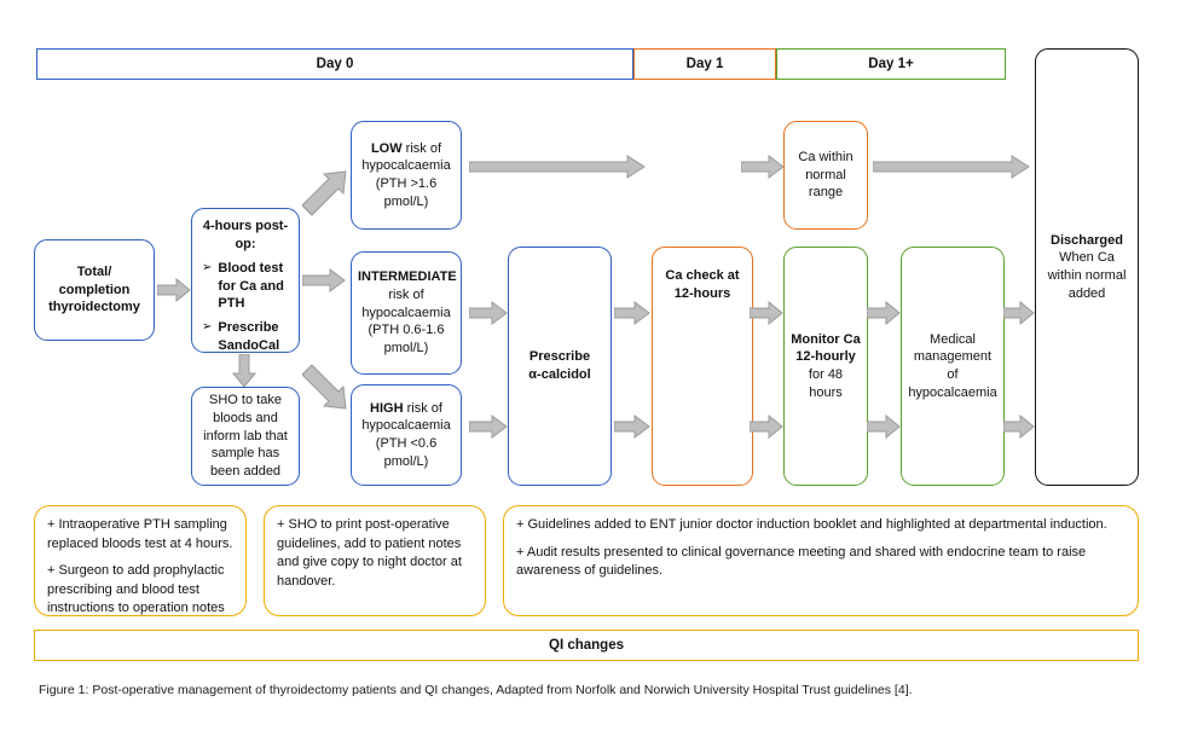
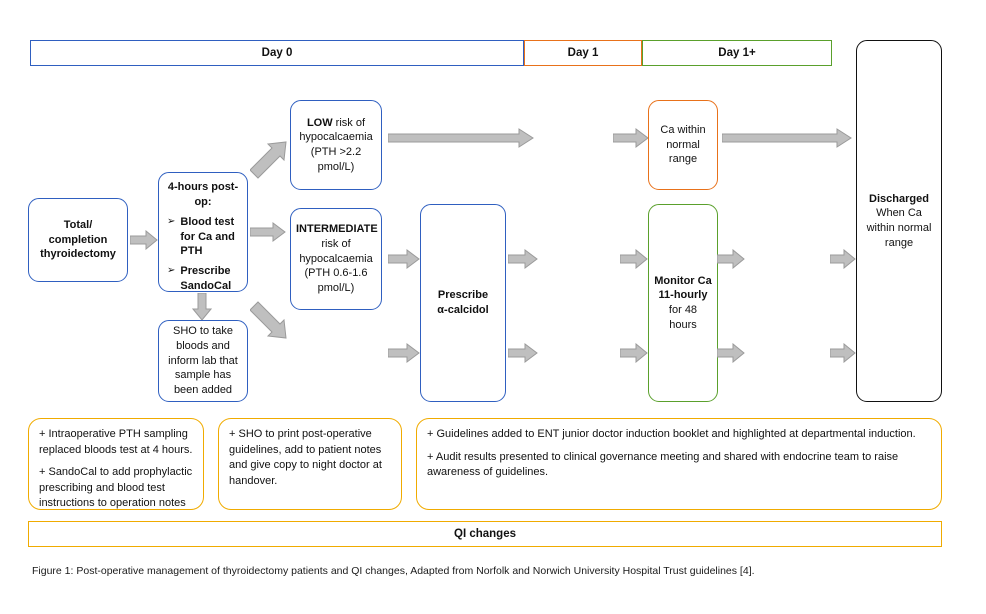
  Day 0
  Day 1
  Day 1+
  Total/
  completion
  thyroidectomy
  4-hours post-
  op:
  ➢
  Blood test for Ca and PTH
  ➢
  Prescribe SandoCal
  SHO to take bloods and inform lab that sample has been added
- LOW risk of hypocalcaemia (PTH >1.6 pmol/L)
+ LOW risk of hypocalcaemia (PTH >2.2 pmol/L)
  INTERMEDIATE risk of hypocalcaemia (PTH 0.6-1.6 pmol/L)
- HIGH risk of hypocalcaemia (PTH <0.6 pmol/L)
  Prescribe
  α-calcidol
- Ca check at 12-hours
  Ca within normal range
- Monitor Ca 12-hourly for 48 hours
+ Monitor Ca 11-hourly for 48 hours
- Medical management of hypocalcaemia
  Discharged
- When Ca within normal added
+ When Ca within normal range
  + Intraoperative PTH sampling replaced bloods test at 4 hours.
- + Surgeon to add prophylactic prescribing and blood test instructions to operation notes
+ + SandoCal to add prophylactic prescribing and blood test instructions to operation notes
  + SHO to print post-operative guidelines, add to patient notes and give copy to night doctor at handover.
  + Guidelines added to ENT junior doctor induction booklet and highlighted at departmental induction.
  + Audit results presented to clinical governance meeting and shared with endocrine team to raise awareness of guidelines.
  QI changes
  Figure 1: Post-operative management of thyroidectomy patients and QI changes, Adapted from Norfolk and Norwich University Hospital Trust guidelines [4].
